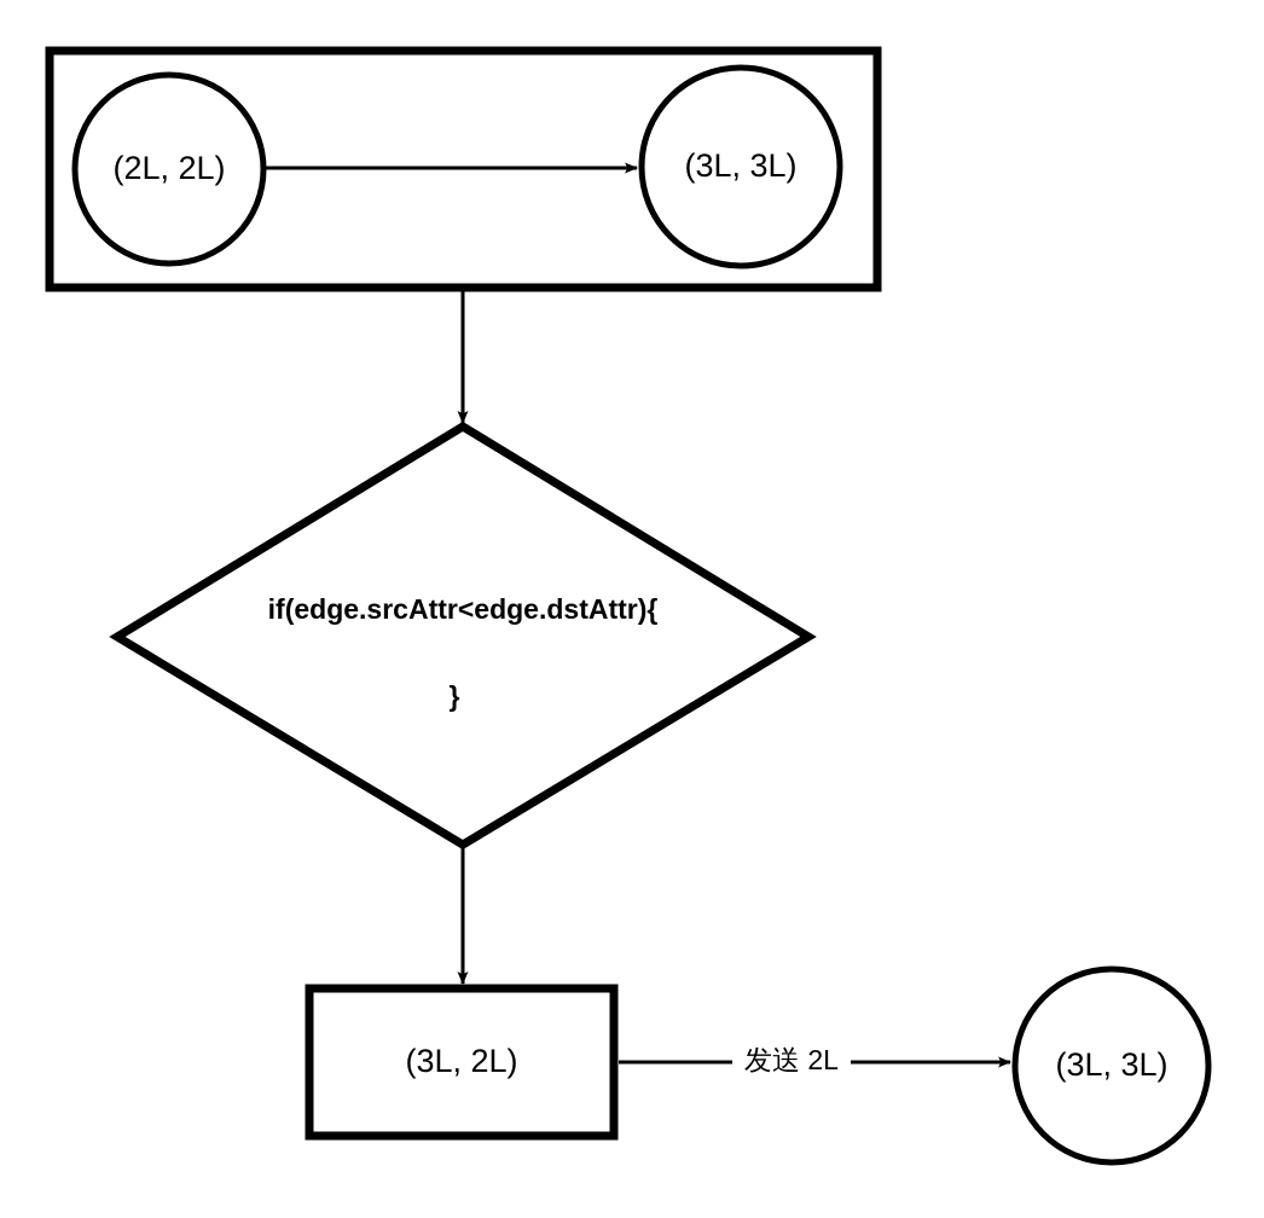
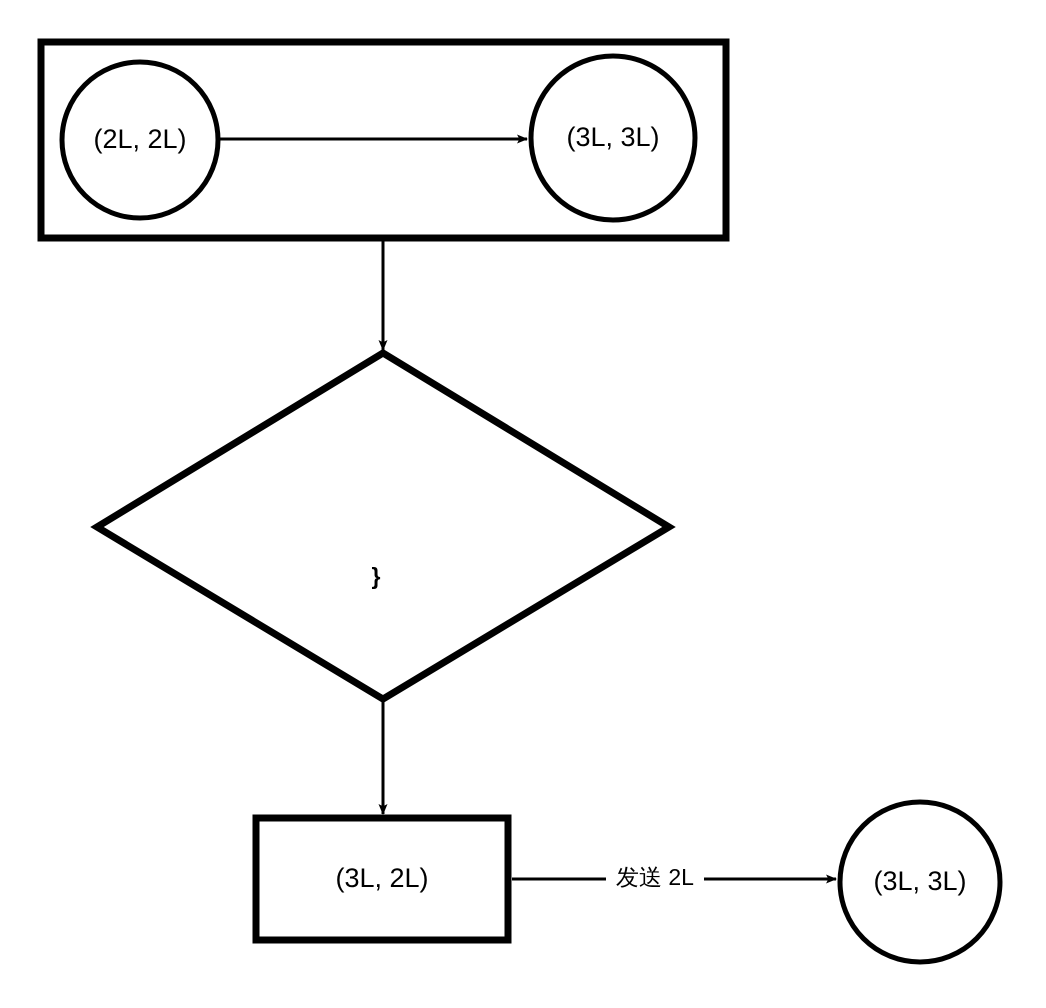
  (2L, 2L)
  (3L, 3L)
- if(edge.srcAttr<edge.dstAttr){
  }
  (3L, 2L)
  发送 2L
  (3L, 3L)
